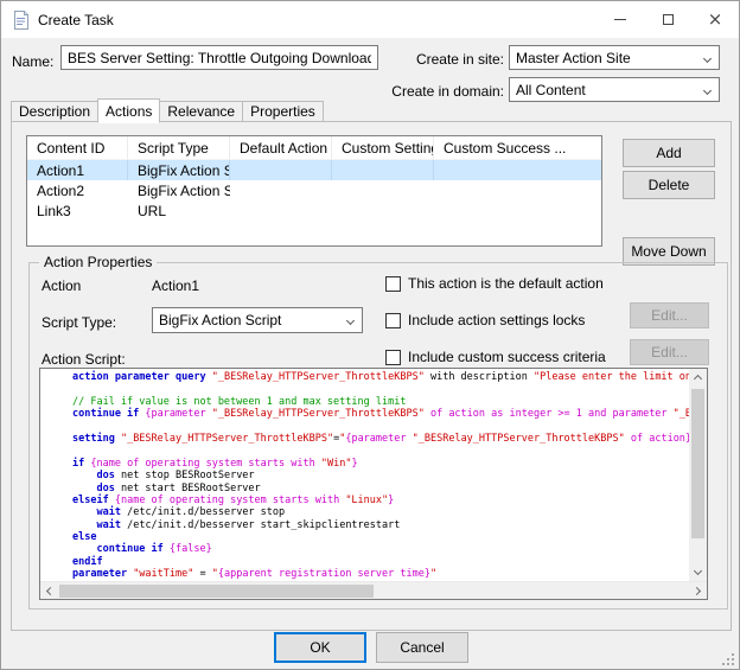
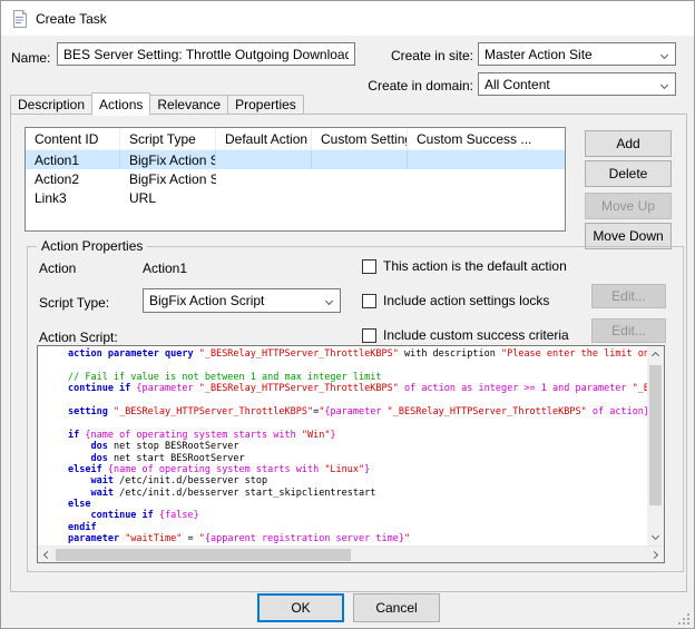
  Create Task
- ×
  Name:
  BES Server Setting: Throttle Outgoing Downloa
  Create in site:
  Master Action Site
  Create in domain:
  All Content
  Description
  Actions
  Relevance
  Properties
  Content ID
  Script Type
  Default Action
  Custom Settin
  Custom Success ...
  Action1
  BigFix Action S
  Action2
  BigFix Action S
  Link3
  URL
  Add
  Delete
+ Move Up
  Move Down
  Action Properties
  Action
  Action1
  Script Type:
  BigFix Action Script
  This action is the default action
  Include action settings locks
  Include custom success criteria
  Edit...
  Edit...
  Action Script:
  action parameter query "_BESRelay_HTTPServer_ThrottleKBPS" with description "Please enter the limit o
- // Fail if value is not between 1 and max setting limit
+ // Fail if value is not between 1 and max integer limit
  continue if {parameter "_BESRelay_HTTPServer_ThrottleKBPS" of action as integer >= 1 and parameter "_
  setting "_BESRelay_HTTPServer_ThrottleKBPS"="{parameter "_BESRelay_HTTPServer_ThrottleKBPS" of action
  if {name of operating system starts with "Win"}
  dos net stop BESRootServer
  dos net start BESRootServer
  elseif {name of operating system starts with "Linux"}
  wait /etc/init.d/besserver stop
  wait /etc/init.d/besserver start_skipclientrestart
  else
  continue if {false}
  endif
  parameter "waitTime" = "{apparent registration server time}"
  OK
  Cancel
